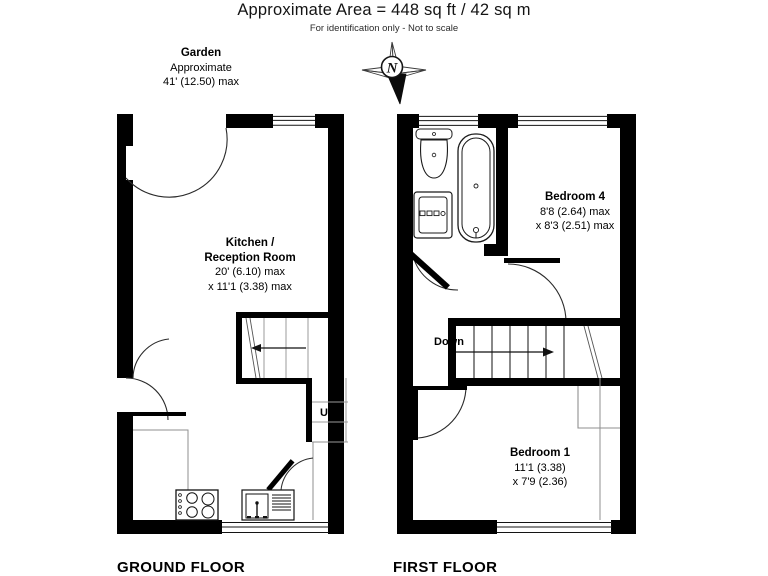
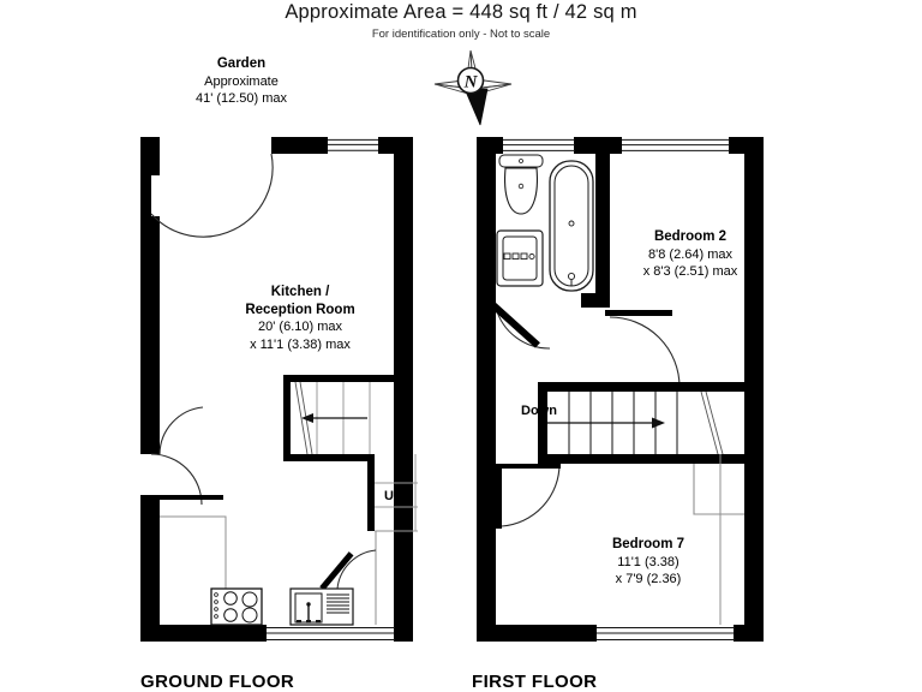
  Approximate Area = 448 sq ft / 42 sq m
  For identification only - Not to scale
  N
  Garden
  Approximate
  41' (12.50) max
  Kitchen /
  Reception Room
  20' (6.10) max
  x 11'1 (3.38) max
- Bedroom 4
+ Bedroom 2
  8'8 (2.64) max
  x 8'3 (2.51) max
- Bedroom 1
+ Bedroom 7
  11'1 (3.38)
  x 7'9 (2.36)
  Up
  Down
  GROUND FLOOR
  FIRST FLOOR
